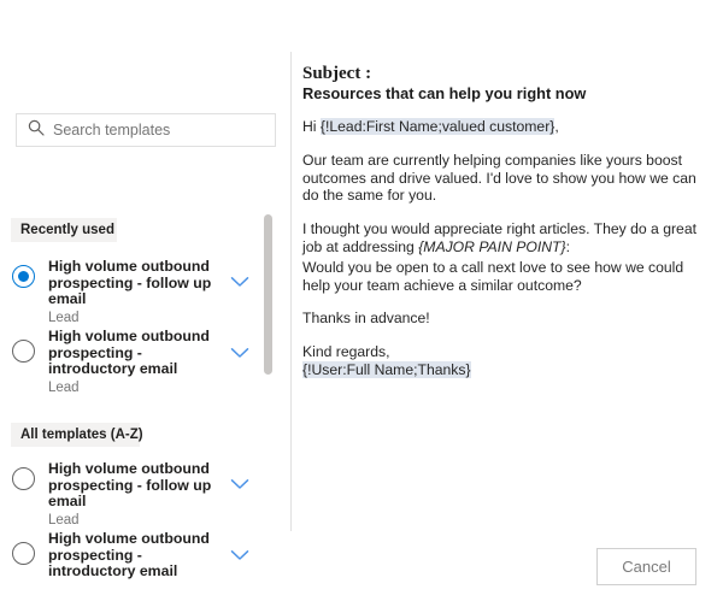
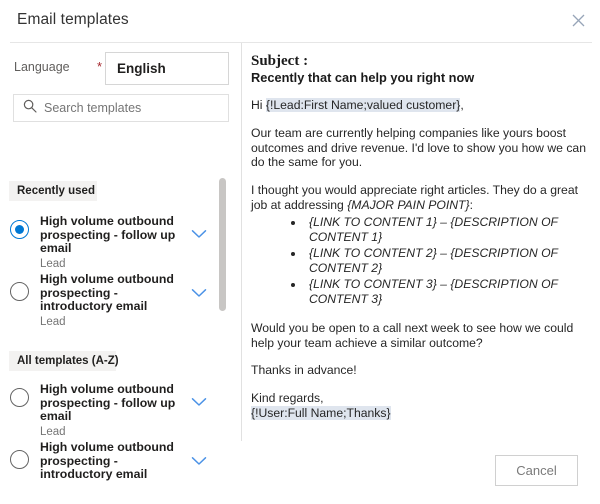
+ Email templates
+ Language
+ *
+ English
  Search templates
  Recently used
  High volume outbound prospecting - follow up email
  Lead
  High volume outbound prospecting - introductory email
  Lead
  All templates (A-Z)
  High volume outbound prospecting - follow up email
  Lead
  High volume outbound prospecting - introductory email
  Subject :
- Resources that can help you right now
+ Recently that can help you right now
  Hi {!Lead:First Name;valued customer},
- Our team are currently helping companies like yours boost outcomes and drive valued. I'd love to show you how we can do the same for you.
+ Our team are currently helping companies like yours boost outcomes and drive revenue. I'd love to show you how we can do the same for you.
  I thought you would appreciate right articles. They do a great job at addressing {MAJOR PAIN POINT}:
+ {LINK TO CONTENT 1} – {DESCRIPTION OF CONTENT 1}
+ {LINK TO CONTENT 2} – {DESCRIPTION OF CONTENT 2}
+ {LINK TO CONTENT 3} – {DESCRIPTION OF CONTENT 3}
- Would you be open to a call next love to see how we could help your team achieve a similar outcome?
+ Would you be open to a call next week to see how we could help your team achieve a similar outcome?
  Thanks in advance!
  Kind regards,
  {!User:Full Name;Thanks}
  Cancel
